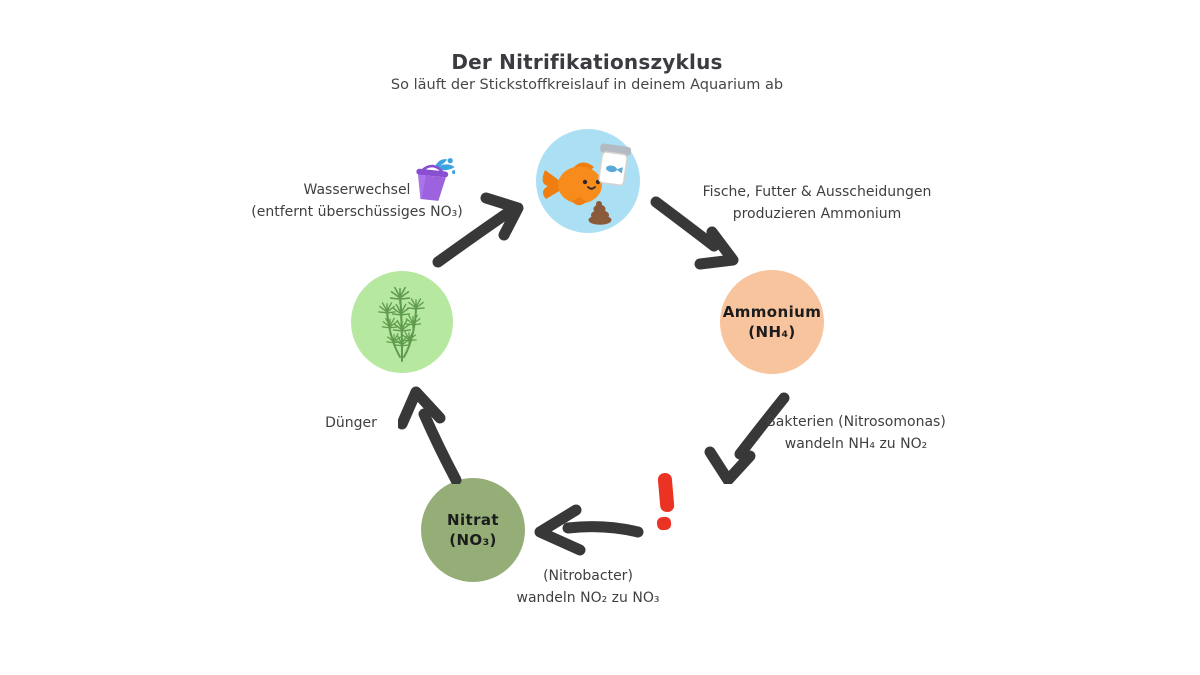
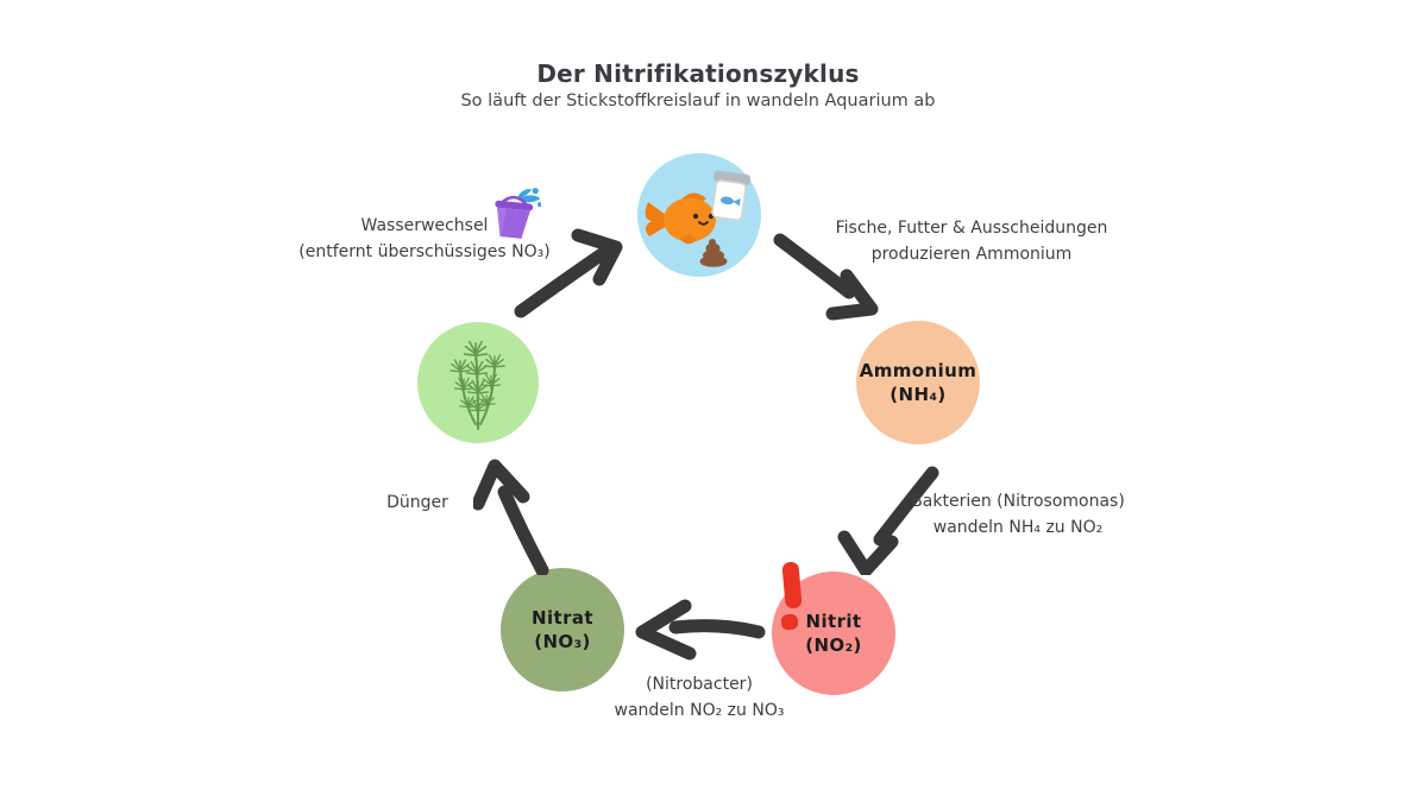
  Der Nitrifikationszyklus
- So läuft der Stickstoffkreislauf in deinem Aquarium ab
+ So läuft der Stickstoffkreislauf in wandeln Aquarium ab
  Ammonium
  (NH₄)
+ Nitrit
+ (NO₂)
  Nitrat
  (NO₃)
  Wasserwechsel
  (entfernt überschüssiges NO₃)
  Fische, Futter & Ausscheidungen
  produzieren Ammonium
  Bakterien (Nitrosomonas)
  wandeln NH₄ zu NO₂
  (Nitrobacter)
  wandeln NO₂ zu NO₃
  Dünger
